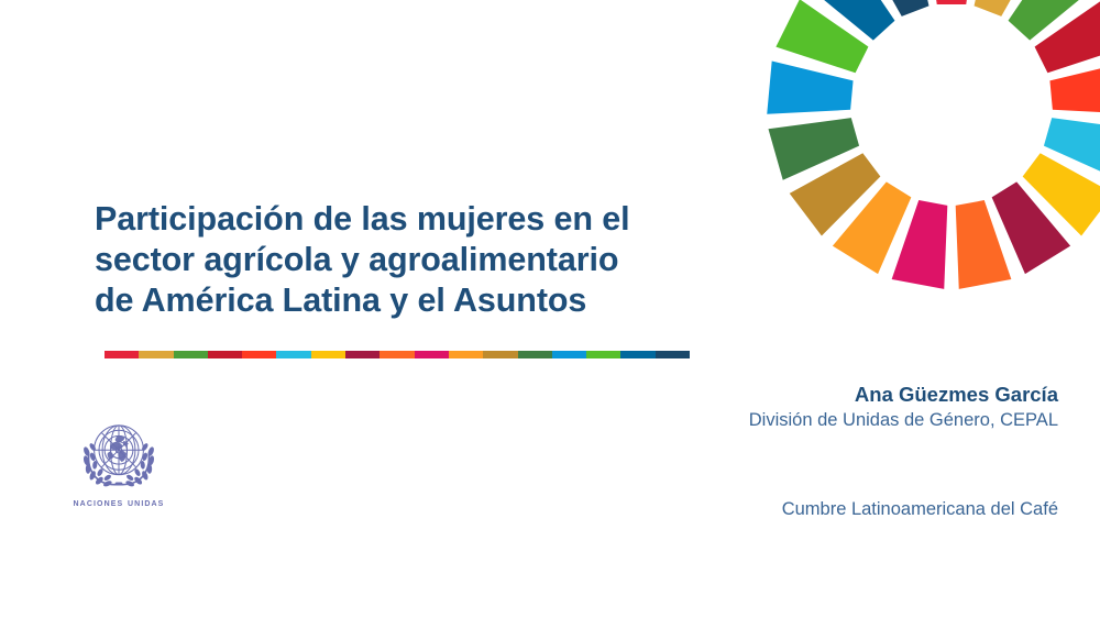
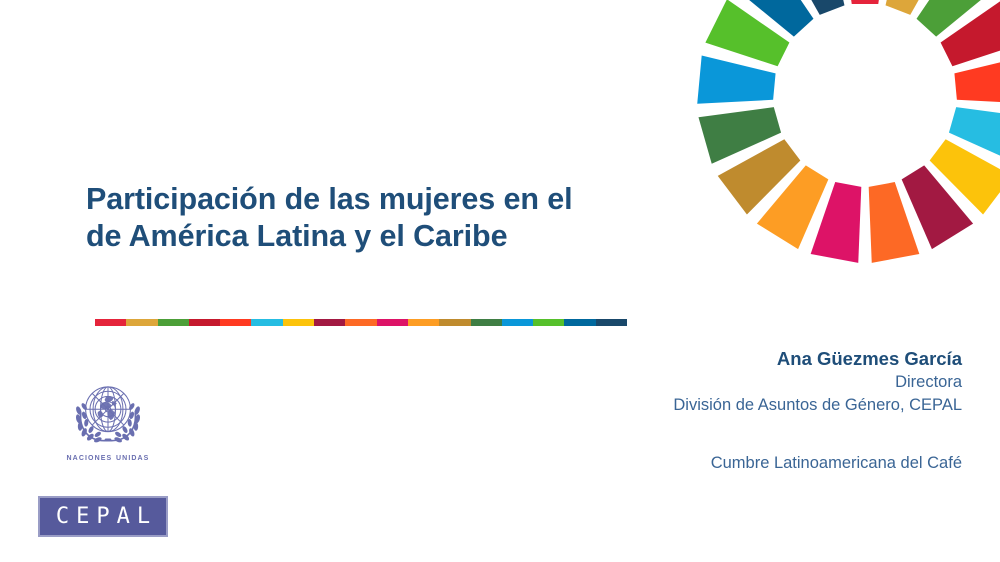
  Participación de las mujeres en el
- sector agrícola y agroalimentario
- de América Latina y el Asuntos
+ de América Latina y el Caribe
  naciones unidas
+ CEPAL
  Ana Güezmes García
+ Directora
- División de Unidas de Género, CEPAL
+ División de Asuntos de Género, CEPAL
  Cumbre Latinoamericana del Café
